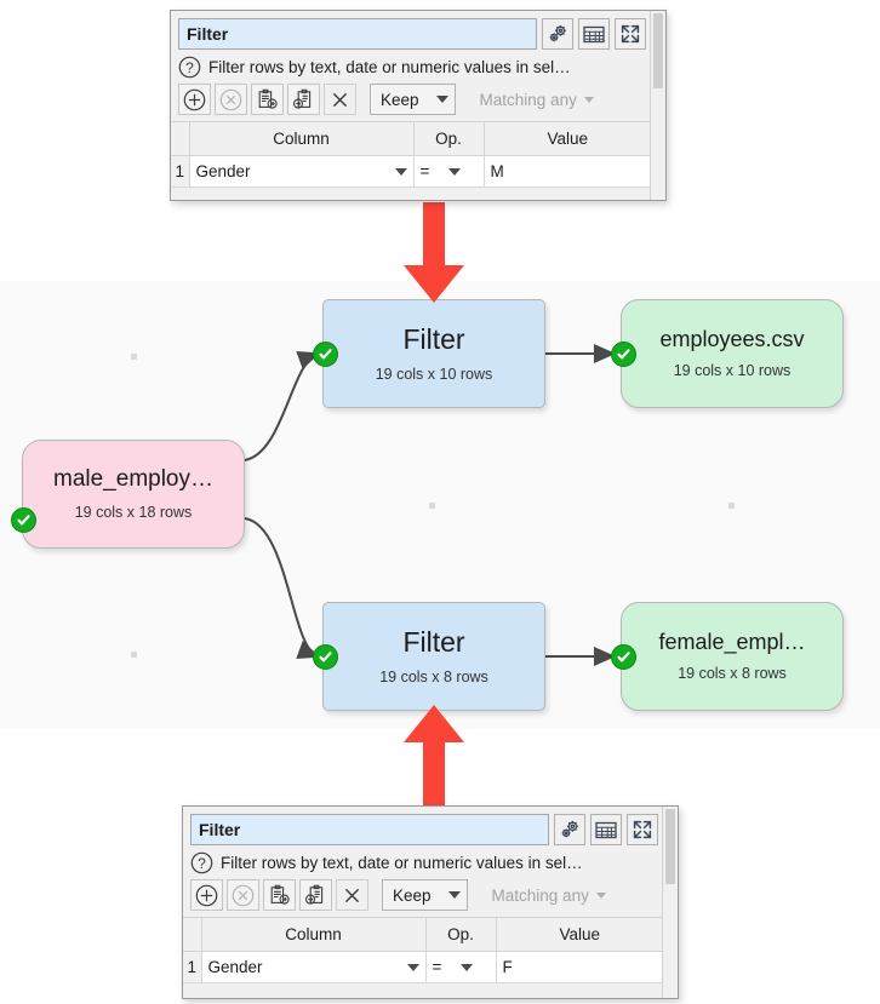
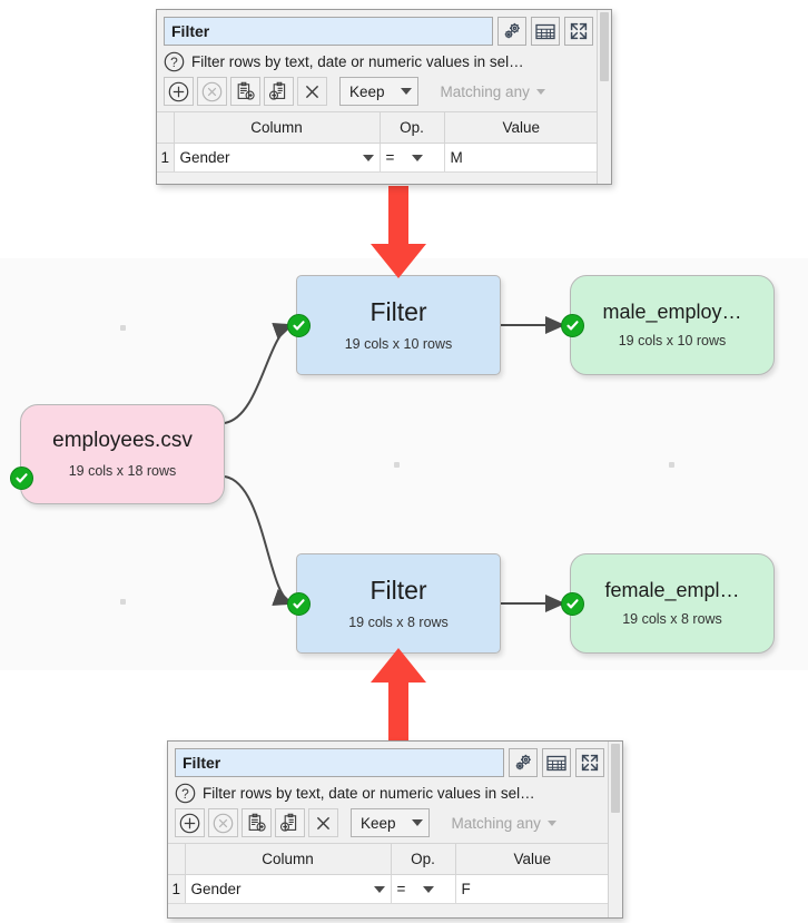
- male_employ…
+ employees.csv
  19 cols x 18 rows
  Filter
  19 cols x 10 rows
- employees.csv
+ male_employ…
  19 cols x 10 rows
  Filter
  19 cols x 8 rows
  female_empl…
  19 cols x 8 rows
  Filter
  ?
  Filter rows by text, date or numeric values in sel…
  Keep
  Matching any
  	Column	Op.	Value
  1	Gender	=	M
  Filter
  ?
  Filter rows by text, date or numeric values in sel…
  Keep
  Matching any
  	Column	Op.	Value
  1	Gender	=	F
